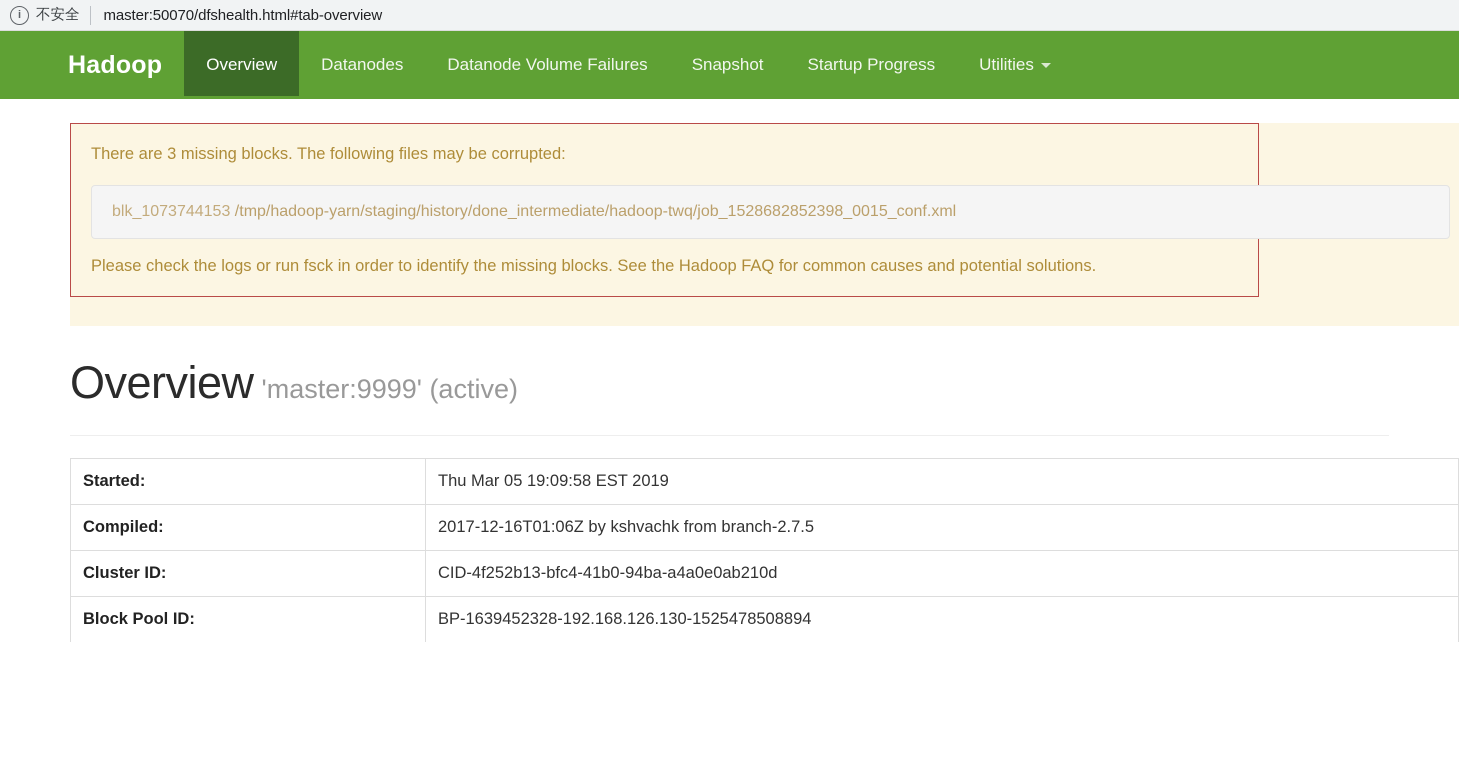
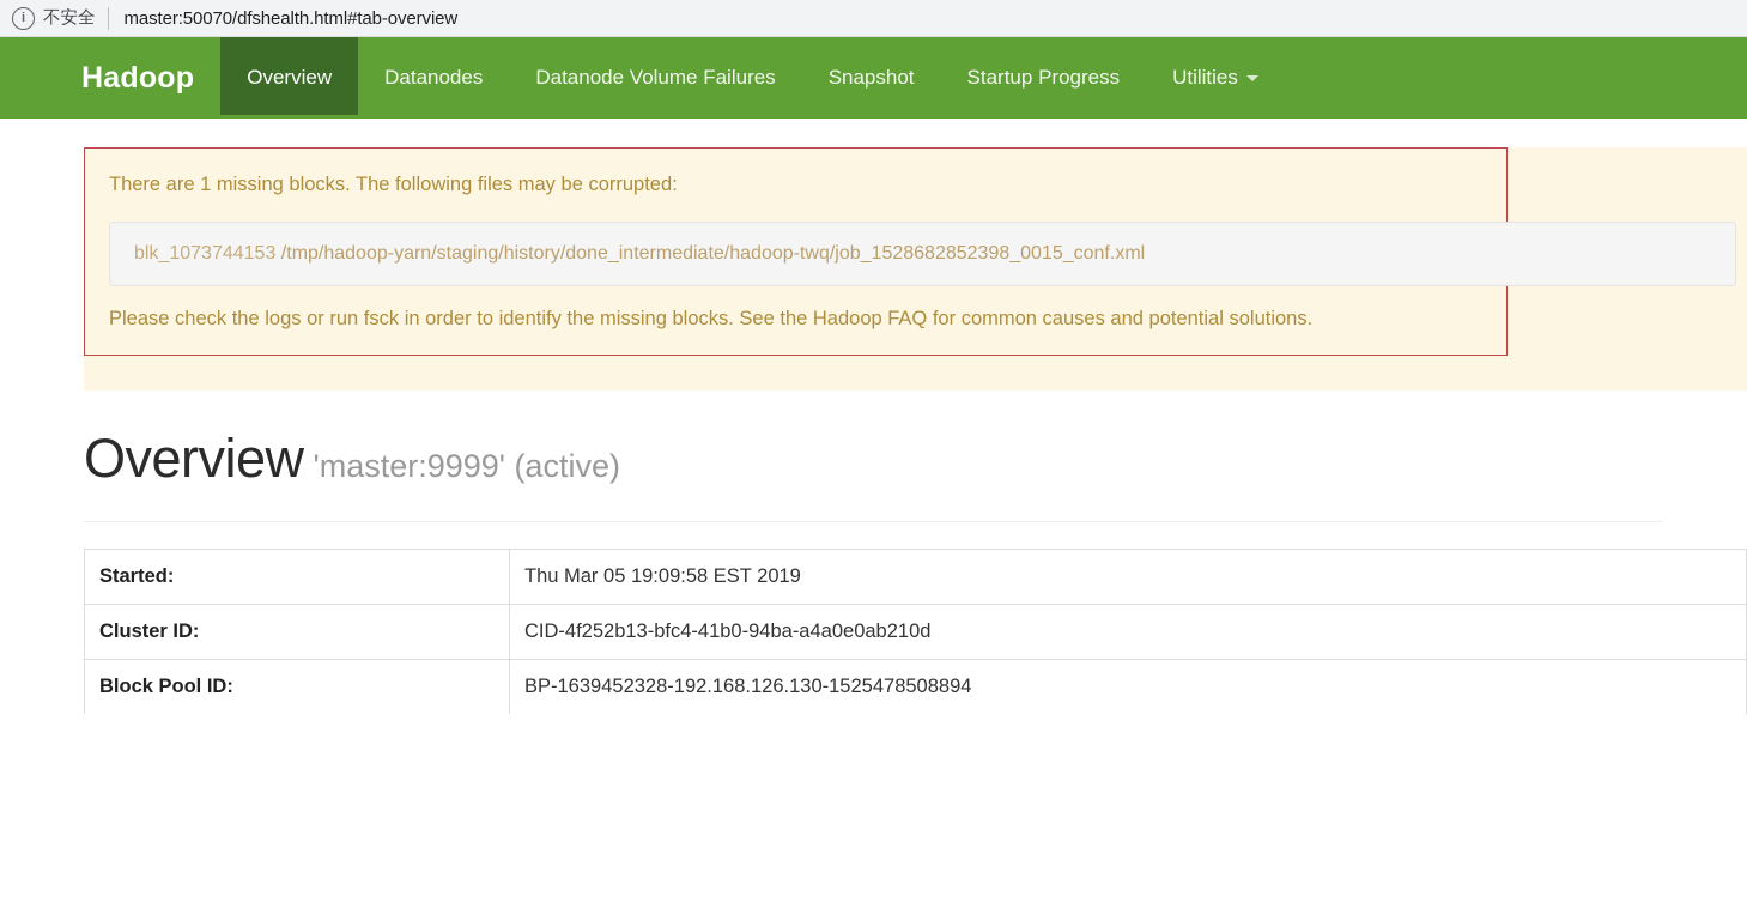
  i
  不安全
  master:50070/dfshealth.html#tab-overview
  Hadoop
  Overview
  Datanodes
  Datanode Volume Failures
  Snapshot
  Startup Progress
  Utilities
- There are 3 missing blocks. The following files may be corrupted:
+ There are 1 missing blocks. The following files may be corrupted:
  blk_1073744153 /tmp/hadoop-yarn/staging/history/done_intermediate/hadoop-twq/job_1528682852398_0015_conf.xml
  Please check the logs or run fsck in order to identify the missing blocks. See the Hadoop FAQ for common causes and potential solutions.
  Overview 'master:9999' (active)
  Started:	Thu Mar 05 19:09:58 EST 2019
- Compiled:	2017-12-16T01:06Z by kshvachk from branch-2.7.5
  Cluster ID:	CID-4f252b13-bfc4-41b0-94ba-a4a0e0ab210d
  Block Pool ID:	BP-1639452328-192.168.126.130-1525478508894
